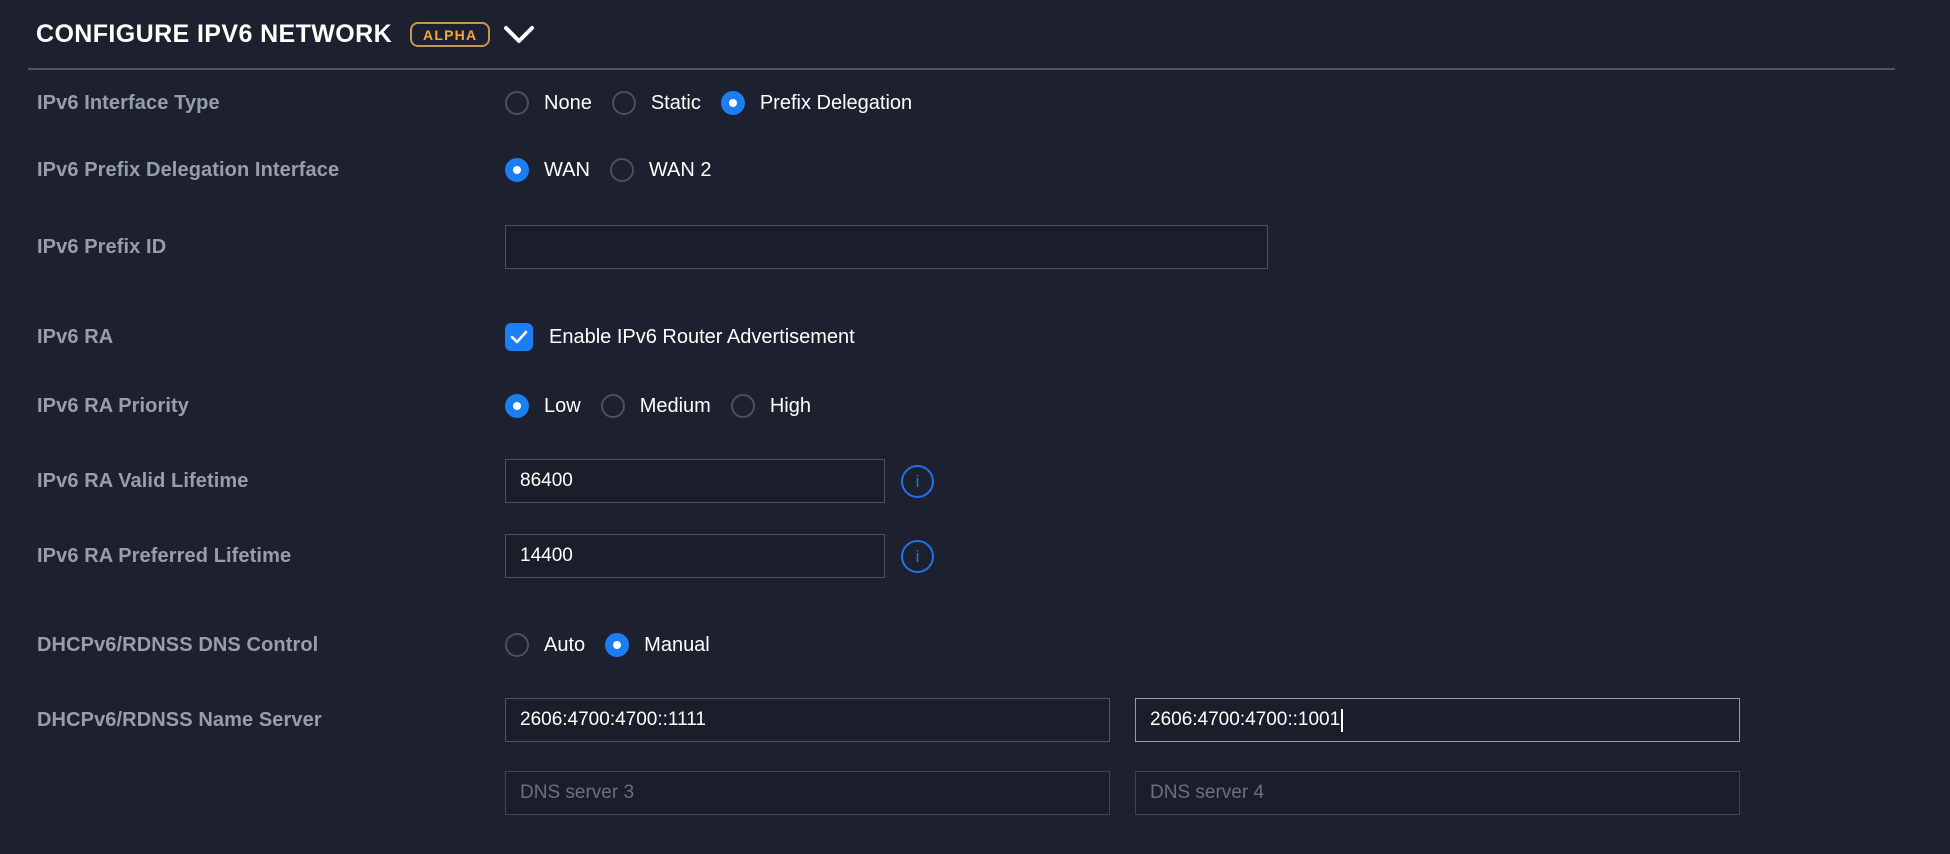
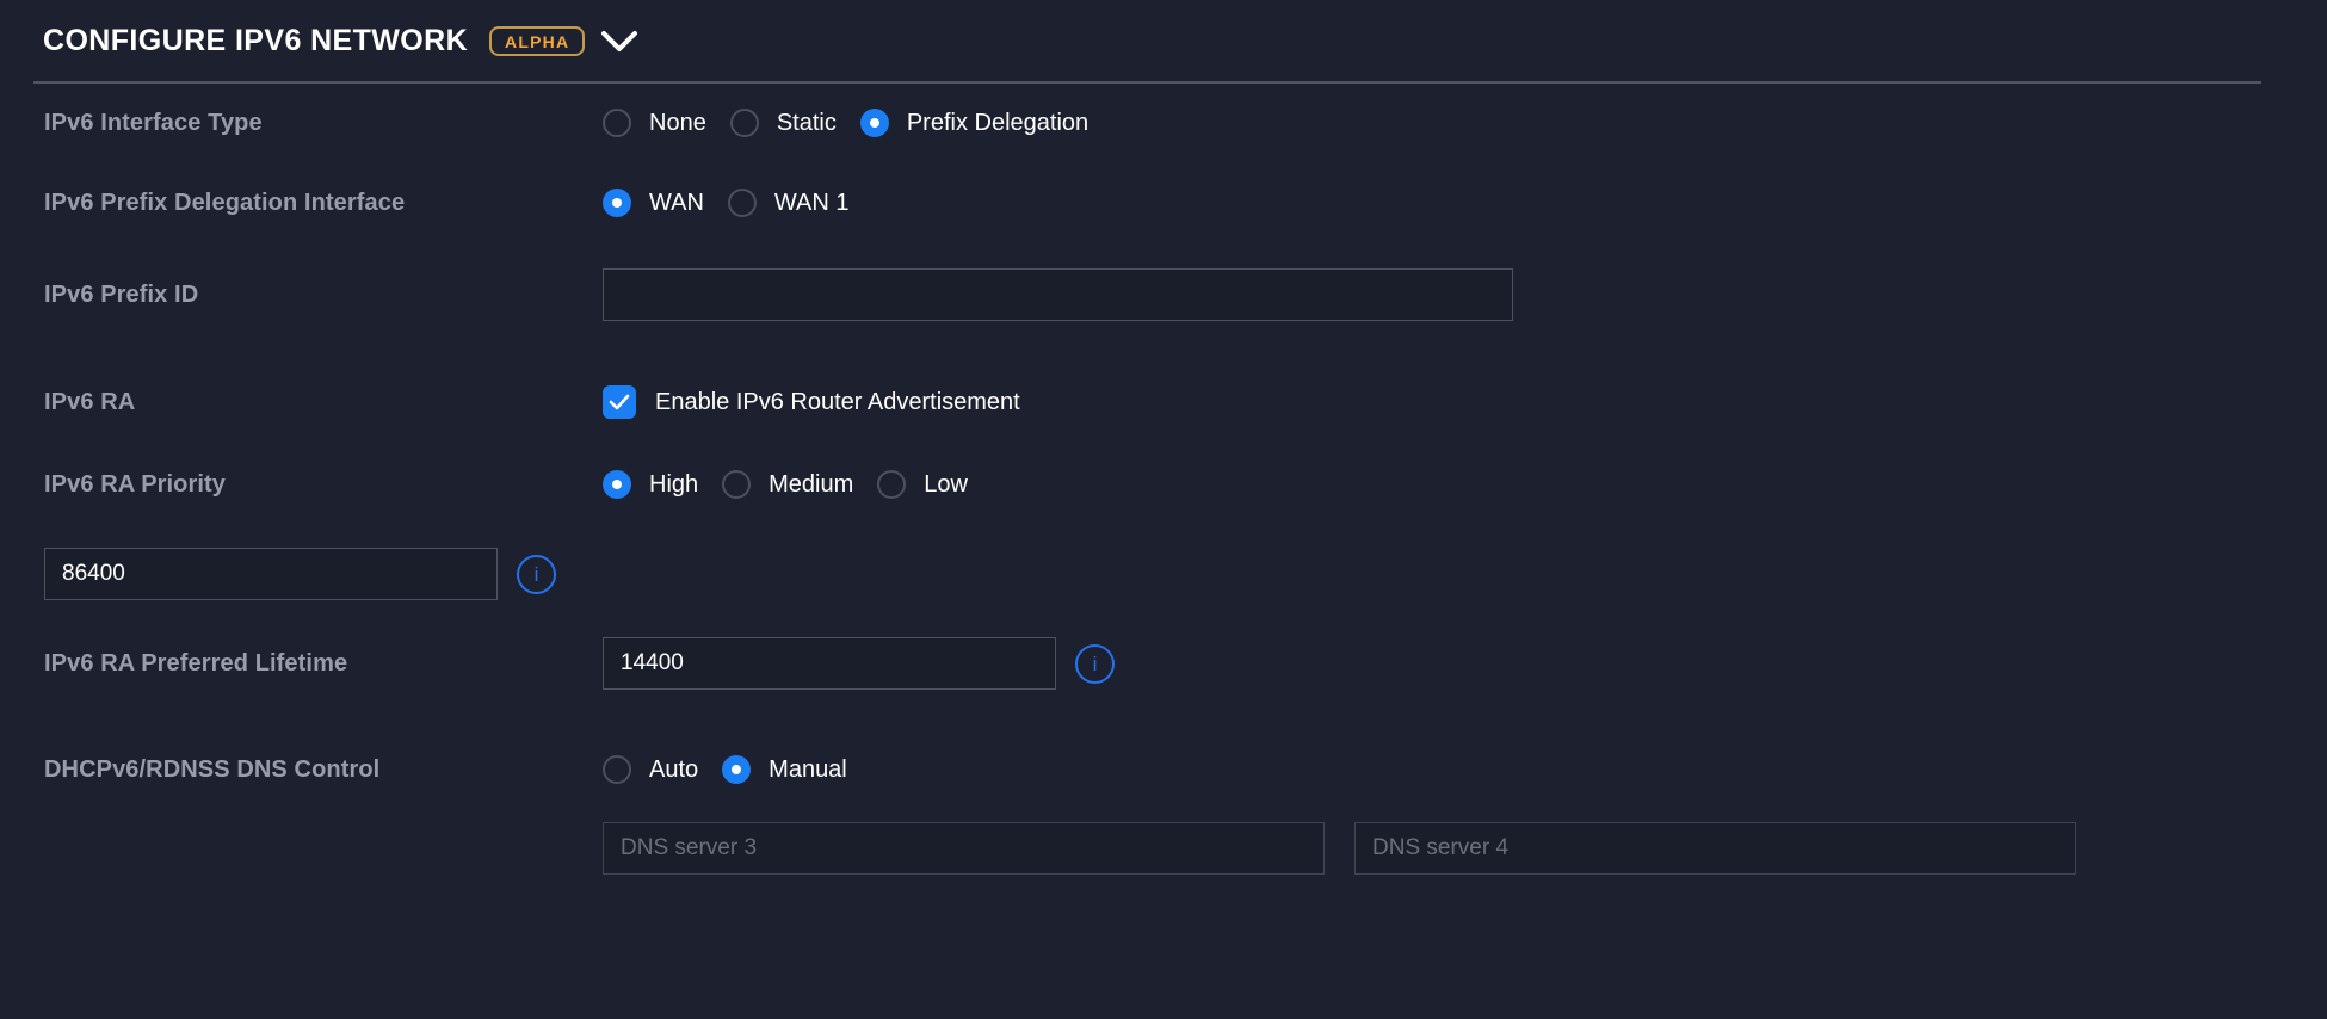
  CONFIGURE IPV6 NETWORK
  ALPHA
  IPv6 Interface Type
  None
  Static
  Prefix Delegation
  IPv6 Prefix Delegation Interface
  WAN
- WAN 2
+ WAN 1
  IPv6 Prefix ID
  IPv6 RA
  Enable IPv6 Router Advertisement
  IPv6 RA Priority
- Low
+ High
  Medium
- High
+ Low
- IPv6 RA Valid Lifetime
  86400
  i
  IPv6 RA Preferred Lifetime
  14400
  i
  DHCPv6/RDNSS DNS Control
  Auto
  Manual
- DHCPv6/RDNSS Name Server
- 2606:4700:4700::1111
- 2606:4700:4700::1001
  DNS server 3
  DNS server 4
